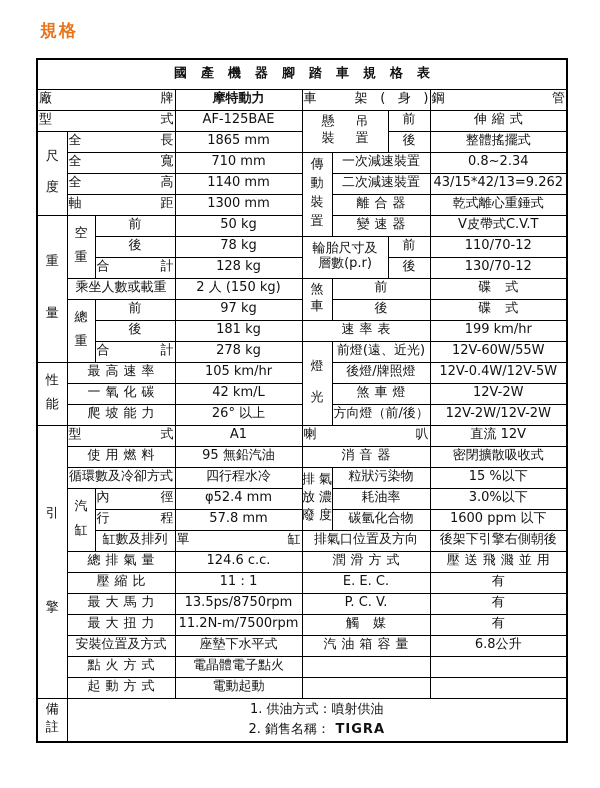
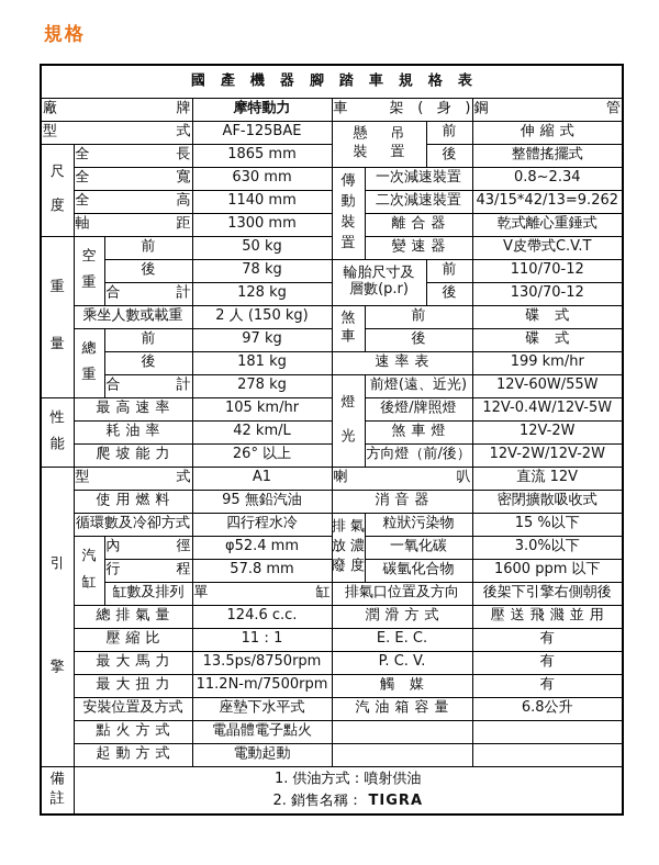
  規格
  國產機器腳踏車規格表
  廠牌	摩特動力	車 架(身)	鋼管
  型式	AF-125BAE	懸 吊裝 置	前	伸縮式
  尺度	全長	1865 mm	後	整體搖擺式
- 全寬	710 mm	傳動裝置	一次減速裝置	0.8~2.34
+ 全寬	630 mm	傳動裝置	一次減速裝置	0.8~2.34
  全高	1140 mm	二次減速裝置	43/15*42/13=9.262
  軸距	1300 mm	離合器	乾式離心重錘式
  重量	空重	前	50 kg	變速器	V皮帶式C.V.T
  後	78 kg	輪胎尺寸及層數(p.r)	前	110/70-12
  合計	128 kg	後	130/70-12
  乘坐人數或載重	2 人 (150 kg)	煞車	前	碟式
  總重	前	97 kg	後	碟式
  後	181 kg	速率表	199 km/hr
  合計	278 kg	燈光	前燈(遠、近光)	12V-60W/55W
  性能	最高速率	105 km/hr	後燈/牌照燈	12V-0.4W/12V-5W
- 一氧化碳	42 km/L	煞車燈	12V-2W
+ 耗油率	42 km/L	煞車燈	12V-2W
  爬坡能力	26° 以上	方向燈（前/後）	12V-2W/12V-2W
  引擎	型式	A1	喇叭	直流 12V
  使用燃料	95 無鉛汽油	消音器	密閉擴散吸收式
  循環數及冷卻方式	四行程水冷	排氣放濃廢度	粒狀污染物	15 %以下
- 汽缸	內徑	φ52.4 mm	耗油率	3.0%以下
+ 汽缸	內徑	φ52.4 mm	一氧化碳	3.0%以下
  行程	57.8 mm	碳氫化合物	1600 ppm 以下
  缸數及排列	單缸	排氣口位置及方向	後架下引擎右側朝後
  總排氣量	124.6 c.c.	潤滑方式	壓送飛濺並用
  壓縮比	11：1	E. E. C.	有
  最大馬力	13.5ps/8750rpm	P. C. V.	有
  最大扭力	11.2N-m/7500rpm	觸媒	有
  安裝位置及方式	座墊下水平式	汽油箱容量	6.8公升
  點火方式	電晶體電子點火
  起動方式	電動起動
  備註	1. 供油方式：噴射供油2. 銷售名稱： TIGRA
